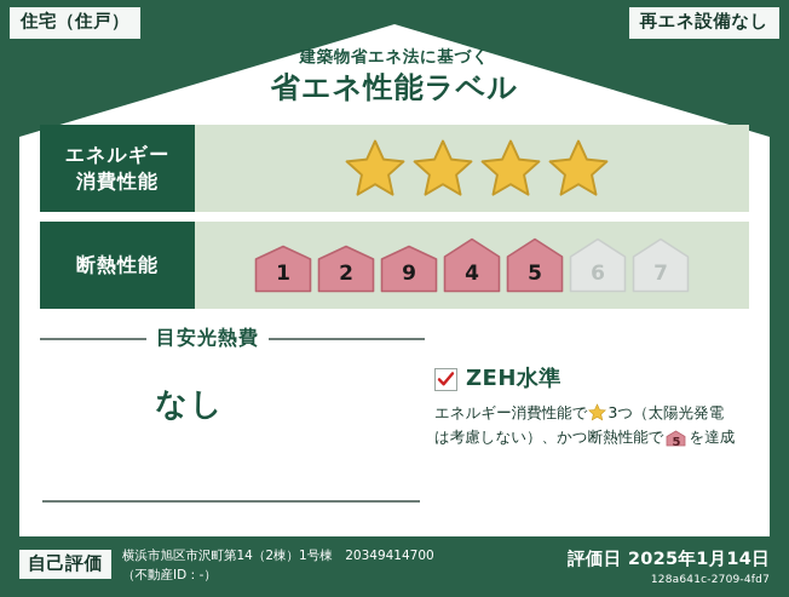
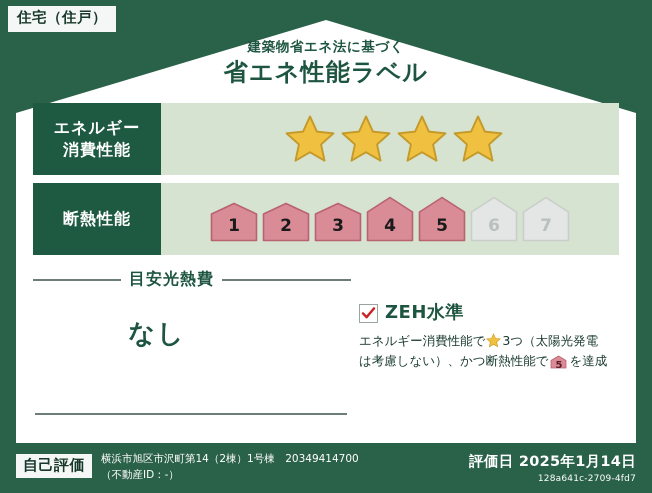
  住宅（住戸）
- 再エネ設備なし
  建築物省エネ法に基づく
  省エネ性能ラベル
  エネルギー
  消費性能
  断熱性能
  1
  2
- 9
+ 3
  4
  5
  6
  7
  目安光熱費
  なし
  ZEH水準
  エネルギー消費性能で 3つ（太陽光発電
  は考慮しない）、かつ断熱性能で
  5
  を達成
  自己評価
  横浜市旭区市沢町第14（2棟）1号棟 20349414700
  （不動産ID：-）
  評価日 2025年1月14日
  128a641c-2709-4fd7
